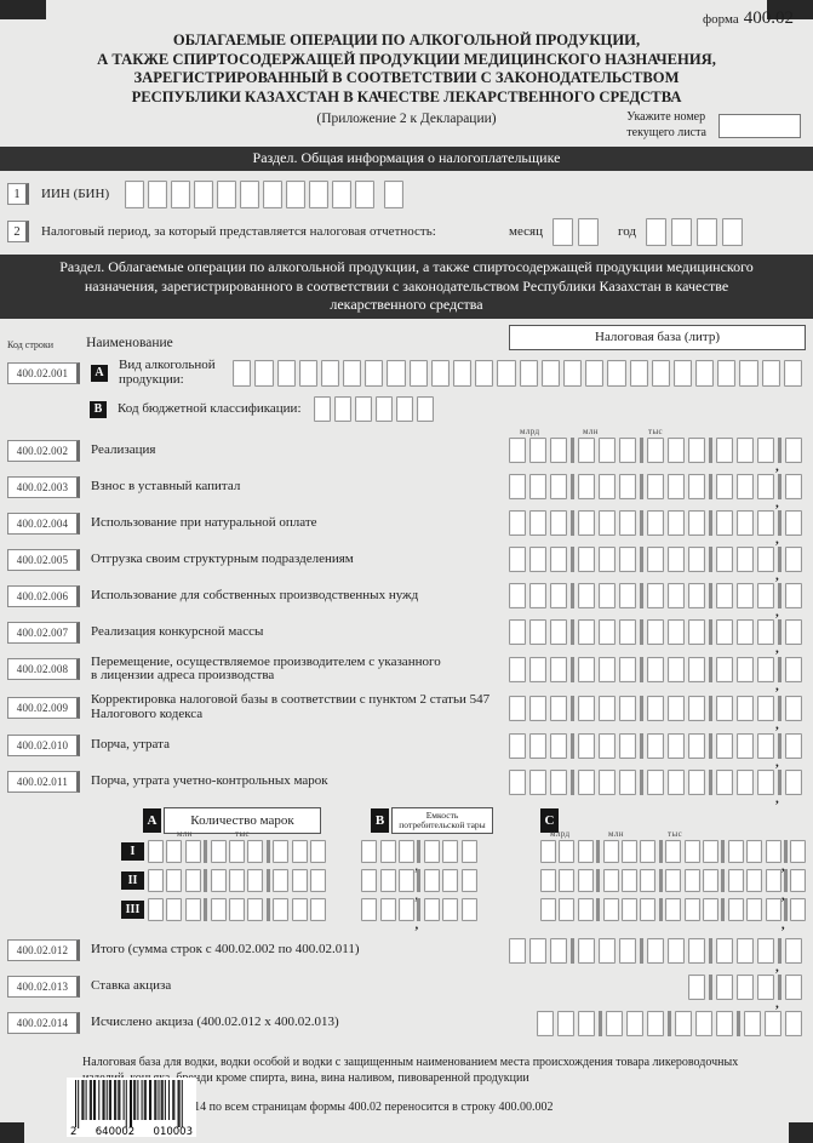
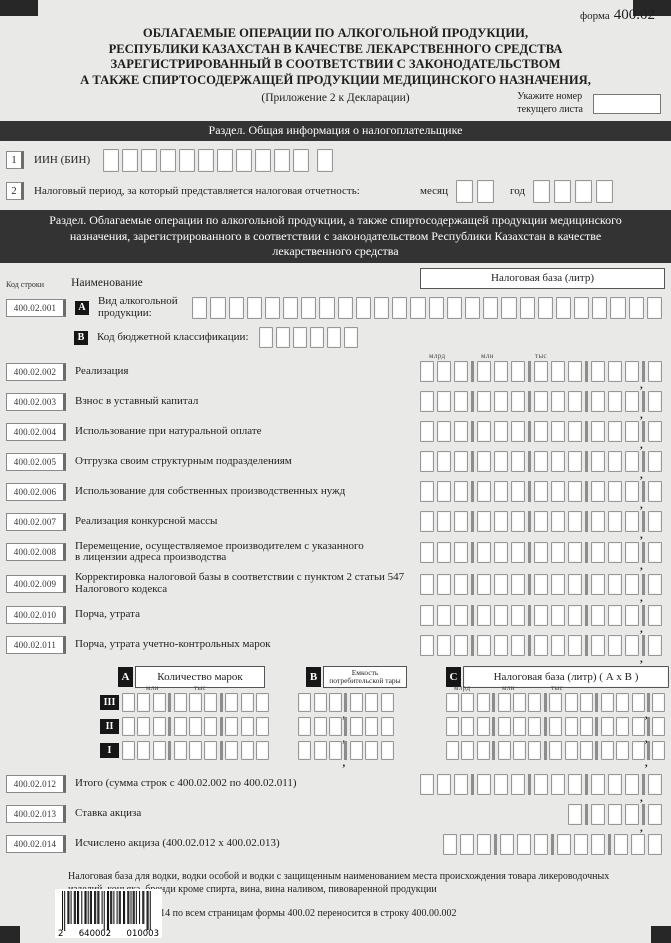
  форма 400.02
  ОБЛАГАЕМЫЕ ОПЕРАЦИИ ПО АЛКОГОЛЬНОЙ ПРОДУКЦИИ,
- А ТАКЖЕ СПИРТОСОДЕРЖАЩЕЙ ПРОДУКЦИИ МЕДИЦИНСКОГО НАЗНАЧЕНИЯ,
+ РЕСПУБЛИКИ КАЗАХСТАН В КАЧЕСТВЕ ЛЕКАРСТВЕННОГО СРЕДСТВА
  ЗАРЕГИСТРИРОВАННЫЙ В СООТВЕТСТВИИ С ЗАКОНОДАТЕЛЬСТВОМ
- РЕСПУБЛИКИ КАЗАХСТАН В КАЧЕСТВЕ ЛЕКАРСТВЕННОГО СРЕДСТВА
+ А ТАКЖЕ СПИРТОСОДЕРЖАЩЕЙ ПРОДУКЦИИ МЕДИЦИНСКОГО НАЗНАЧЕНИЯ,
  (Приложение 2 к Декларации)
  Укажите номер
  текущего листа
  Раздел. Общая информация о налогоплательщике
  1
  ИИН (БИН)
  2
  Налоговый период, за который представляется налоговая отчетность:
  месяц
  год
  Раздел. Облагаемые операции по алкогольной продукции, а также спиртосодержащей продукции медицинского назначения, зарегистрированного в соответствии с законодательством Республики Казахстан в качестве лекарственного средства
  Код строки
  Наименование
  Налоговая база (литр)
  400.02.001
  А
  Вид алкогольной продукции:
  В
  Код бюджетной классификации:
  400.02.002
  Реализация
  ,
  млрд
  млн
  тыс
  400.02.003
  Взнос в уставный капитал
  ,
  400.02.004
  Использование при натуральной оплате
  ,
  400.02.005
  Отгрузка своим структурным подразделениям
  ,
  400.02.006
  Использование для собственных производственных нужд
  ,
  400.02.007
  Реализация конкурсной массы
  ,
  400.02.008
  Перемещение, осуществляемое производителем с указанного
  в лицензии адреса производства
  ,
  400.02.009
  Корректировка налоговой базы в соответствии с пунктом 2 статьи 547
  Налогового кодекса
  ,
  400.02.010
  Порча, утрата
  ,
  400.02.011
  Порча, утрата учетно-контрольных марок
  ,
  А
  Количество марок
  В
  Емкость
  потребительской тары
  С
+ Налоговая база (литр) ( А х В )
- I
+ III
  млн
  тыс
  ,
  ,
  млрд
  млн
  тыс
  II
  ,
  ,
- III
+ I
  ,
  ,
  400.02.012
  Итого (сумма строк с 400.02.002 по 400.02.011)
  ,
  400.02.013
  Ставка акциза
  ,
  400.02.014
  Исчислено акциза (400.02.012 x 400.02.013)
  Налоговая база для водки, водки особой и водки с защищенным наименованием места происхождения товара ликероводочных нди кроме спирта, вина, вина наливом, пивоваренной продукции
  14 по всем страницам формы 400.02 переносится в строку 400.00.002
  2
  640002
  010003
